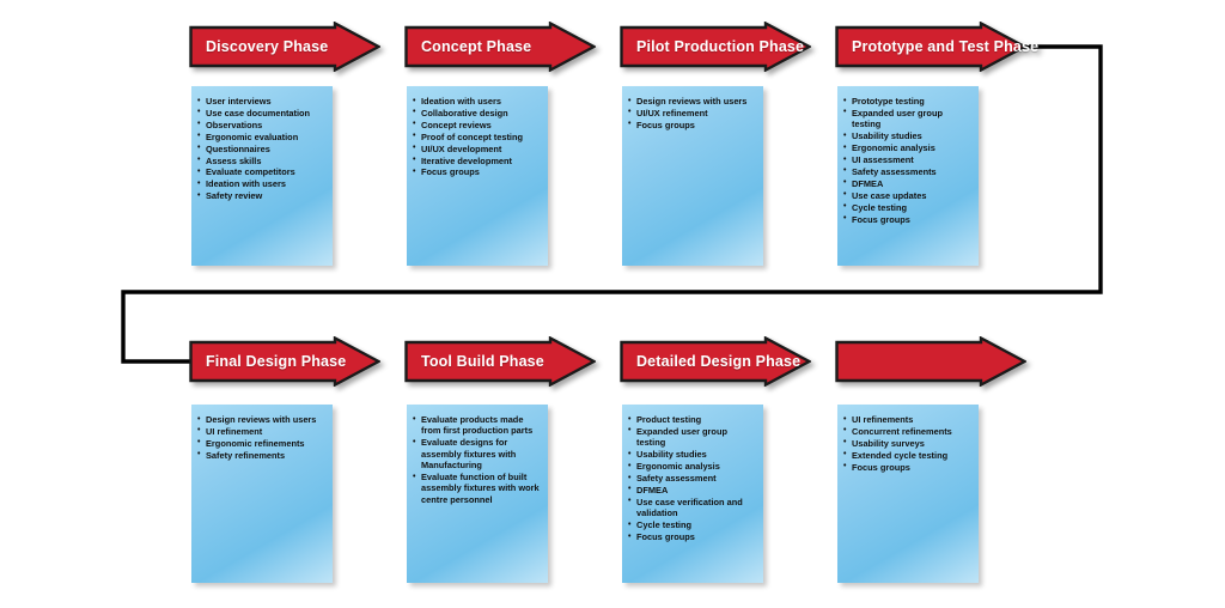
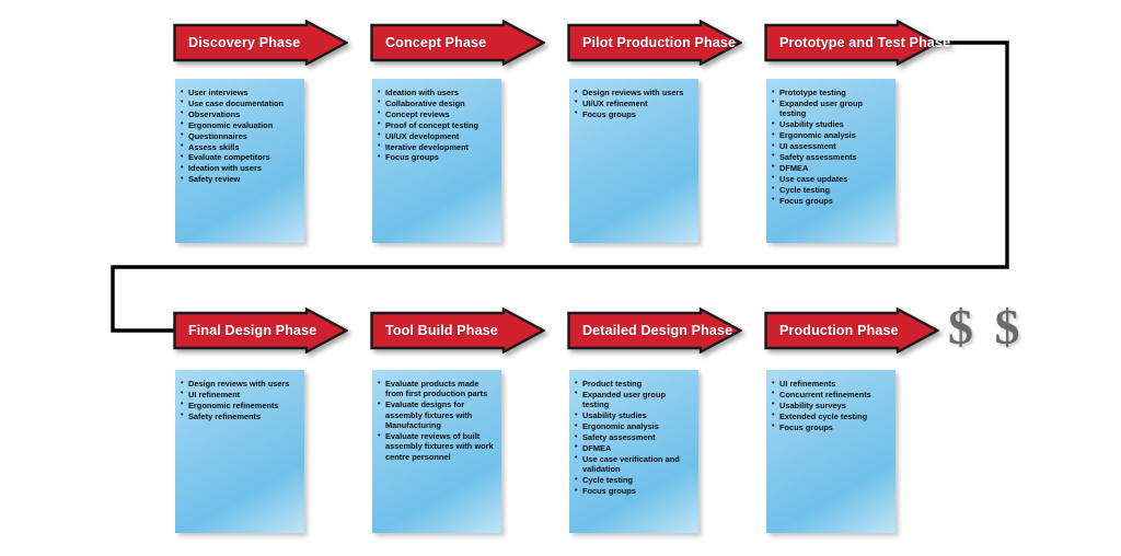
  Discovery Phase
  User interviews
  Use case documentation
  Observations
  Ergonomic evaluation
  Questionnaires
  Assess skills
  Evaluate competitors
  Ideation with users
  Safety review
  Concept Phase
  Ideation with users
  Collaborative design
  Concept reviews
  Proof of concept testing
  UI/UX development
  Iterative development
  Focus groups
  Pilot Production Phase
  Design reviews with users
  UI/UX refinement
  Focus groups
  Prototype and Test Phase
  Prototype testing
  Expanded user group testing
  Usability studies
  Ergonomic analysis
  UI assessment
  Safety assessments
  DFMEA
  Use case updates
  Cycle testing
  Focus groups
  Final Design Phase
  Design reviews with users
  UI refinement
  Ergonomic refinements
  Safety refinements
  Tool Build Phase
  Evaluate products made from first production parts
  Evaluate designs for assembly fixtures with Manufacturing
- Evaluate function of built assembly fixtures with work centre personnel
+ Evaluate reviews of built assembly fixtures with work centre personnel
  Detailed Design Phase
  Product testing
  Expanded user group testing
  Usability studies
  Ergonomic analysis
  Safety assessment
  DFMEA
  Use case verification and validation
  Cycle testing
  Focus groups
+ Production Phase
  UI refinements
  Concurrent refinements
  Usability surveys
  Extended cycle testing
  Focus groups
+ $ $
